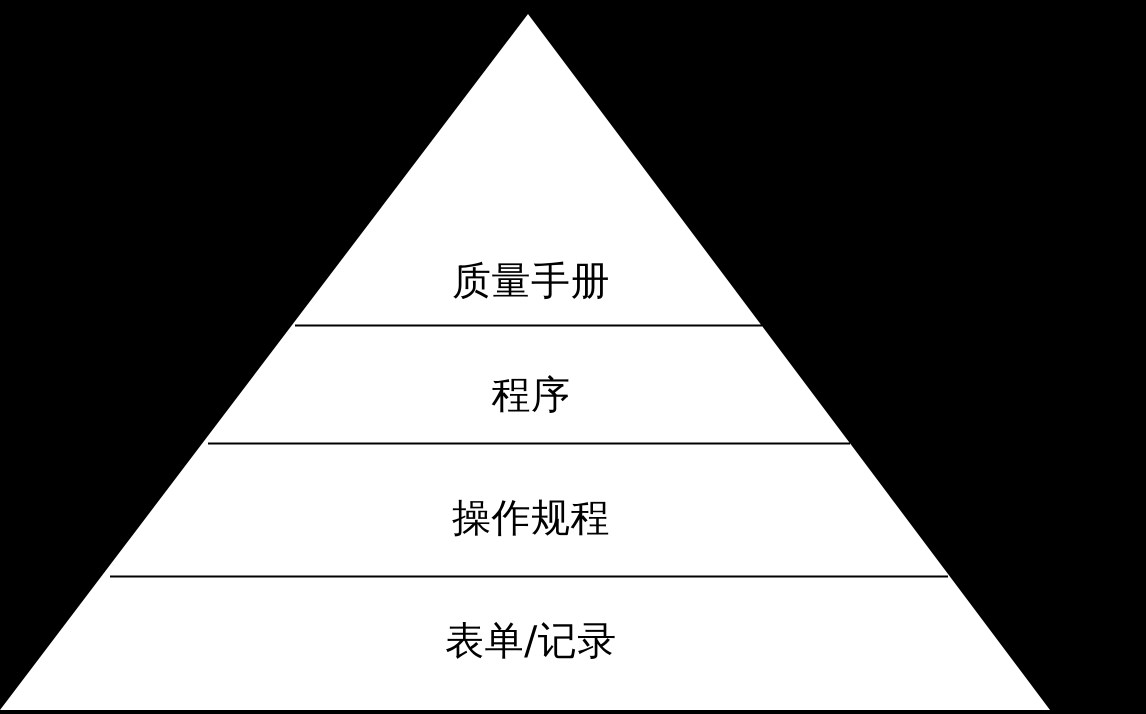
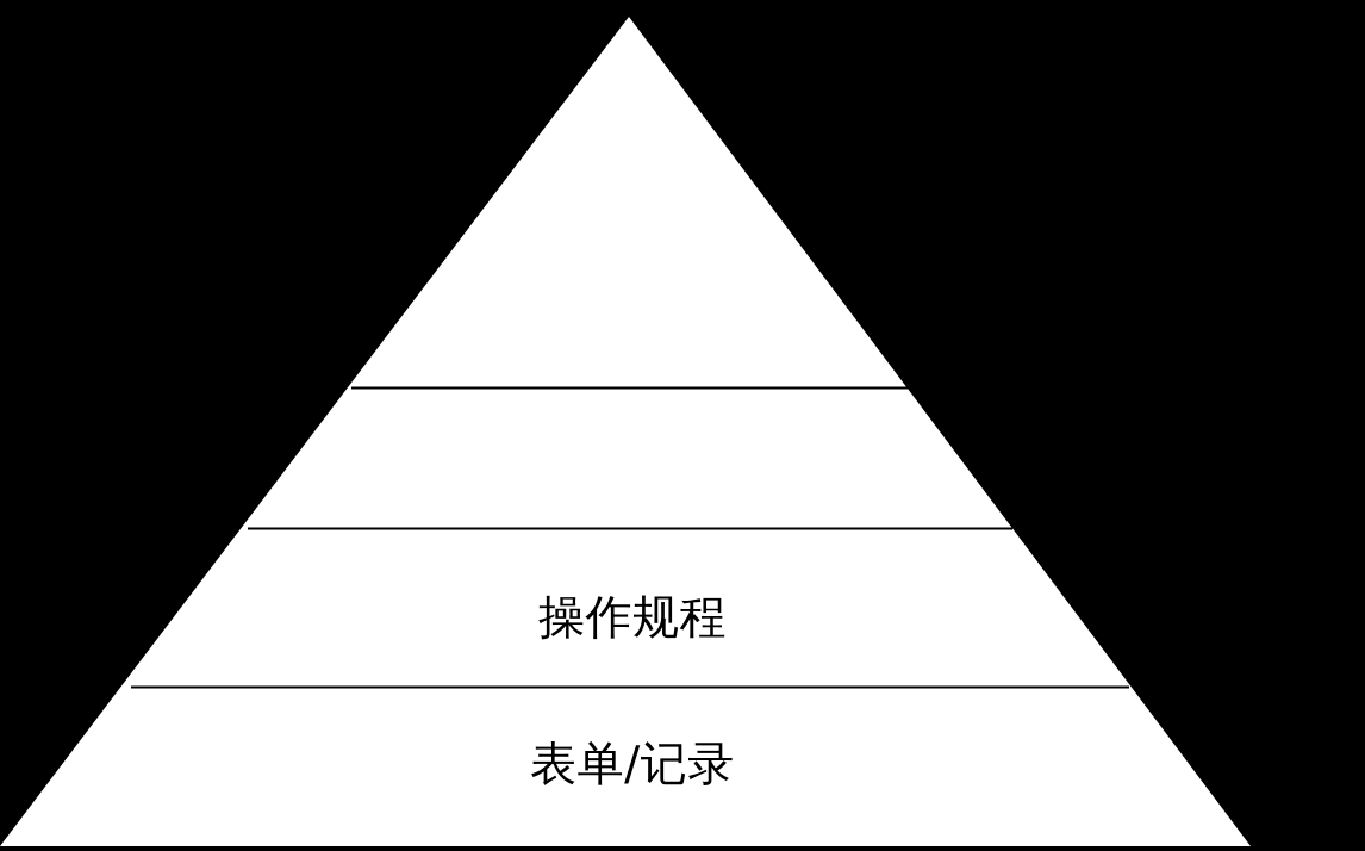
- 质量手册
- 程序
  操作规程
  表单/记录
